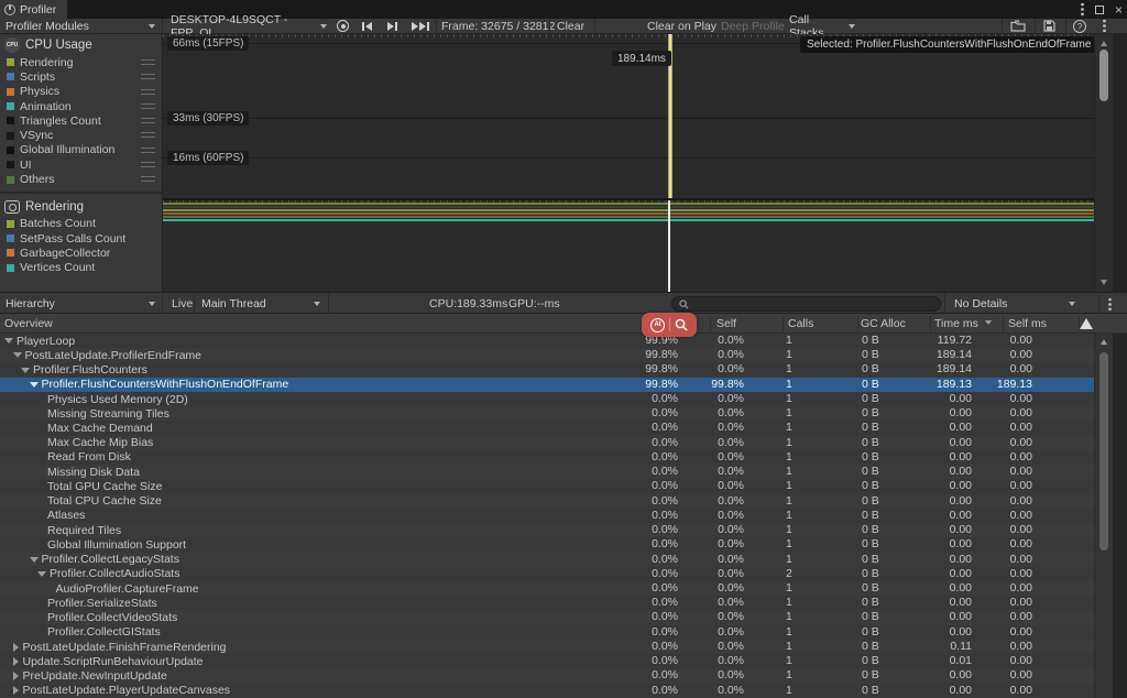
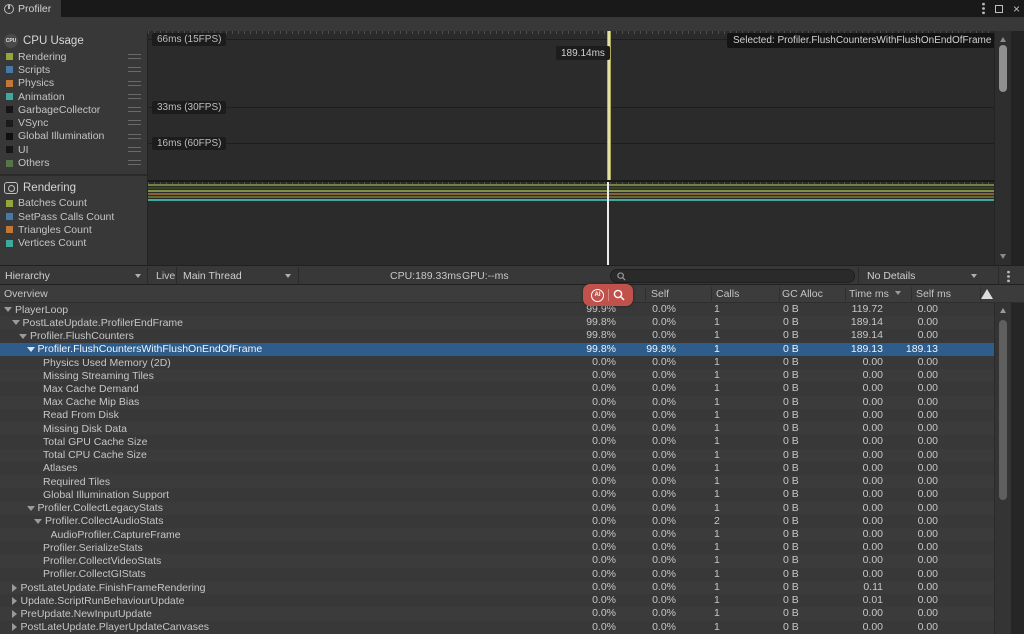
  Profiler
  ×
- Profiler Modules
- DESKTOP-4L9SQCT - FPP_OL
- Frame: 32675 / 32812
- Clear
- Clear on Play
- Deep Profile
- Call Stacks
- ?
  CPU Usage
  Rendering
  Scripts
  Physics
  Animation
- Triangles Count
+ GarbageCollector
  VSync
  Global Illumination
  UI
  Others
  Rendering
  Batches Count
  SetPass Calls Count
- GarbageCollector
+ Triangles Count
  Vertices Count
  66ms (15FPS)
  33ms (30FPS)
  16ms (60FPS)
  189.14ms
  Selected: Profiler.FlushCountersWithFlushOnEndOfFrame
  Hierarchy
  Live
  Main Thread
  CPU:189.33ms
  GPU:--ms
  No Details
  Overview
  Self
  Calls
  GC Alloc
  Time ms
  Self ms
  PlayerLoop
  99.9%
  0.0%
  1
  0 B
  119.72
  0.00
  PostLateUpdate.ProfilerEndFrame
  99.8%
  0.0%
  1
  0 B
  189.14
  0.00
  Profiler.FlushCounters
  99.8%
  0.0%
  1
  0 B
  189.14
  0.00
  Profiler.FlushCountersWithFlushOnEndOfFrame
  99.8%
  99.8%
  1
  0 B
  189.13
  189.13
  Physics Used Memory (2D)
  0.0%
  0.0%
  1
  0 B
  0.00
  0.00
  Missing Streaming Tiles
  0.0%
  0.0%
  1
  0 B
  0.00
  0.00
  Max Cache Demand
  0.0%
  0.0%
  1
  0 B
  0.00
  0.00
  Max Cache Mip Bias
  0.0%
  0.0%
  1
  0 B
  0.00
  0.00
  Read From Disk
  0.0%
  0.0%
  1
  0 B
  0.00
  0.00
  Missing Disk Data
  0.0%
  0.0%
  1
  0 B
  0.00
  0.00
  Total GPU Cache Size
  0.0%
  0.0%
  1
  0 B
  0.00
  0.00
  Total CPU Cache Size
  0.0%
  0.0%
  1
  0 B
  0.00
  0.00
  Atlases
  0.0%
  0.0%
  1
  0 B
  0.00
  0.00
  Required Tiles
  0.0%
  0.0%
  1
  0 B
  0.00
  0.00
  Global Illumination Support
  0.0%
  0.0%
  1
  0 B
  0.00
  0.00
  Profiler.CollectLegacyStats
  0.0%
  0.0%
  1
  0 B
  0.00
  0.00
  Profiler.CollectAudioStats
  0.0%
  0.0%
  2
  0 B
  0.00
  0.00
  AudioProfiler.CaptureFrame
  0.0%
  0.0%
  1
  0 B
  0.00
  0.00
  Profiler.SerializeStats
  0.0%
  0.0%
  1
  0 B
  0.00
  0.00
  Profiler.CollectVideoStats
  0.0%
  0.0%
  1
  0 B
  0.00
  0.00
  Profiler.CollectGIStats
  0.0%
  0.0%
  1
  0 B
  0.00
  0.00
  PostLateUpdate.FinishFrameRendering
  0.0%
  0.0%
  1
  0 B
  0.11
  0.00
  Update.ScriptRunBehaviourUpdate
  0.0%
  0.0%
  1
  0 B
  0.01
  0.00
  PreUpdate.NewInputUpdate
  0.0%
  0.0%
  1
  0 B
  0.00
  0.00
  PostLateUpdate.PlayerUpdateCanvases
  0.0%
  0.0%
  1
  0 B
  0.00
  0.00
